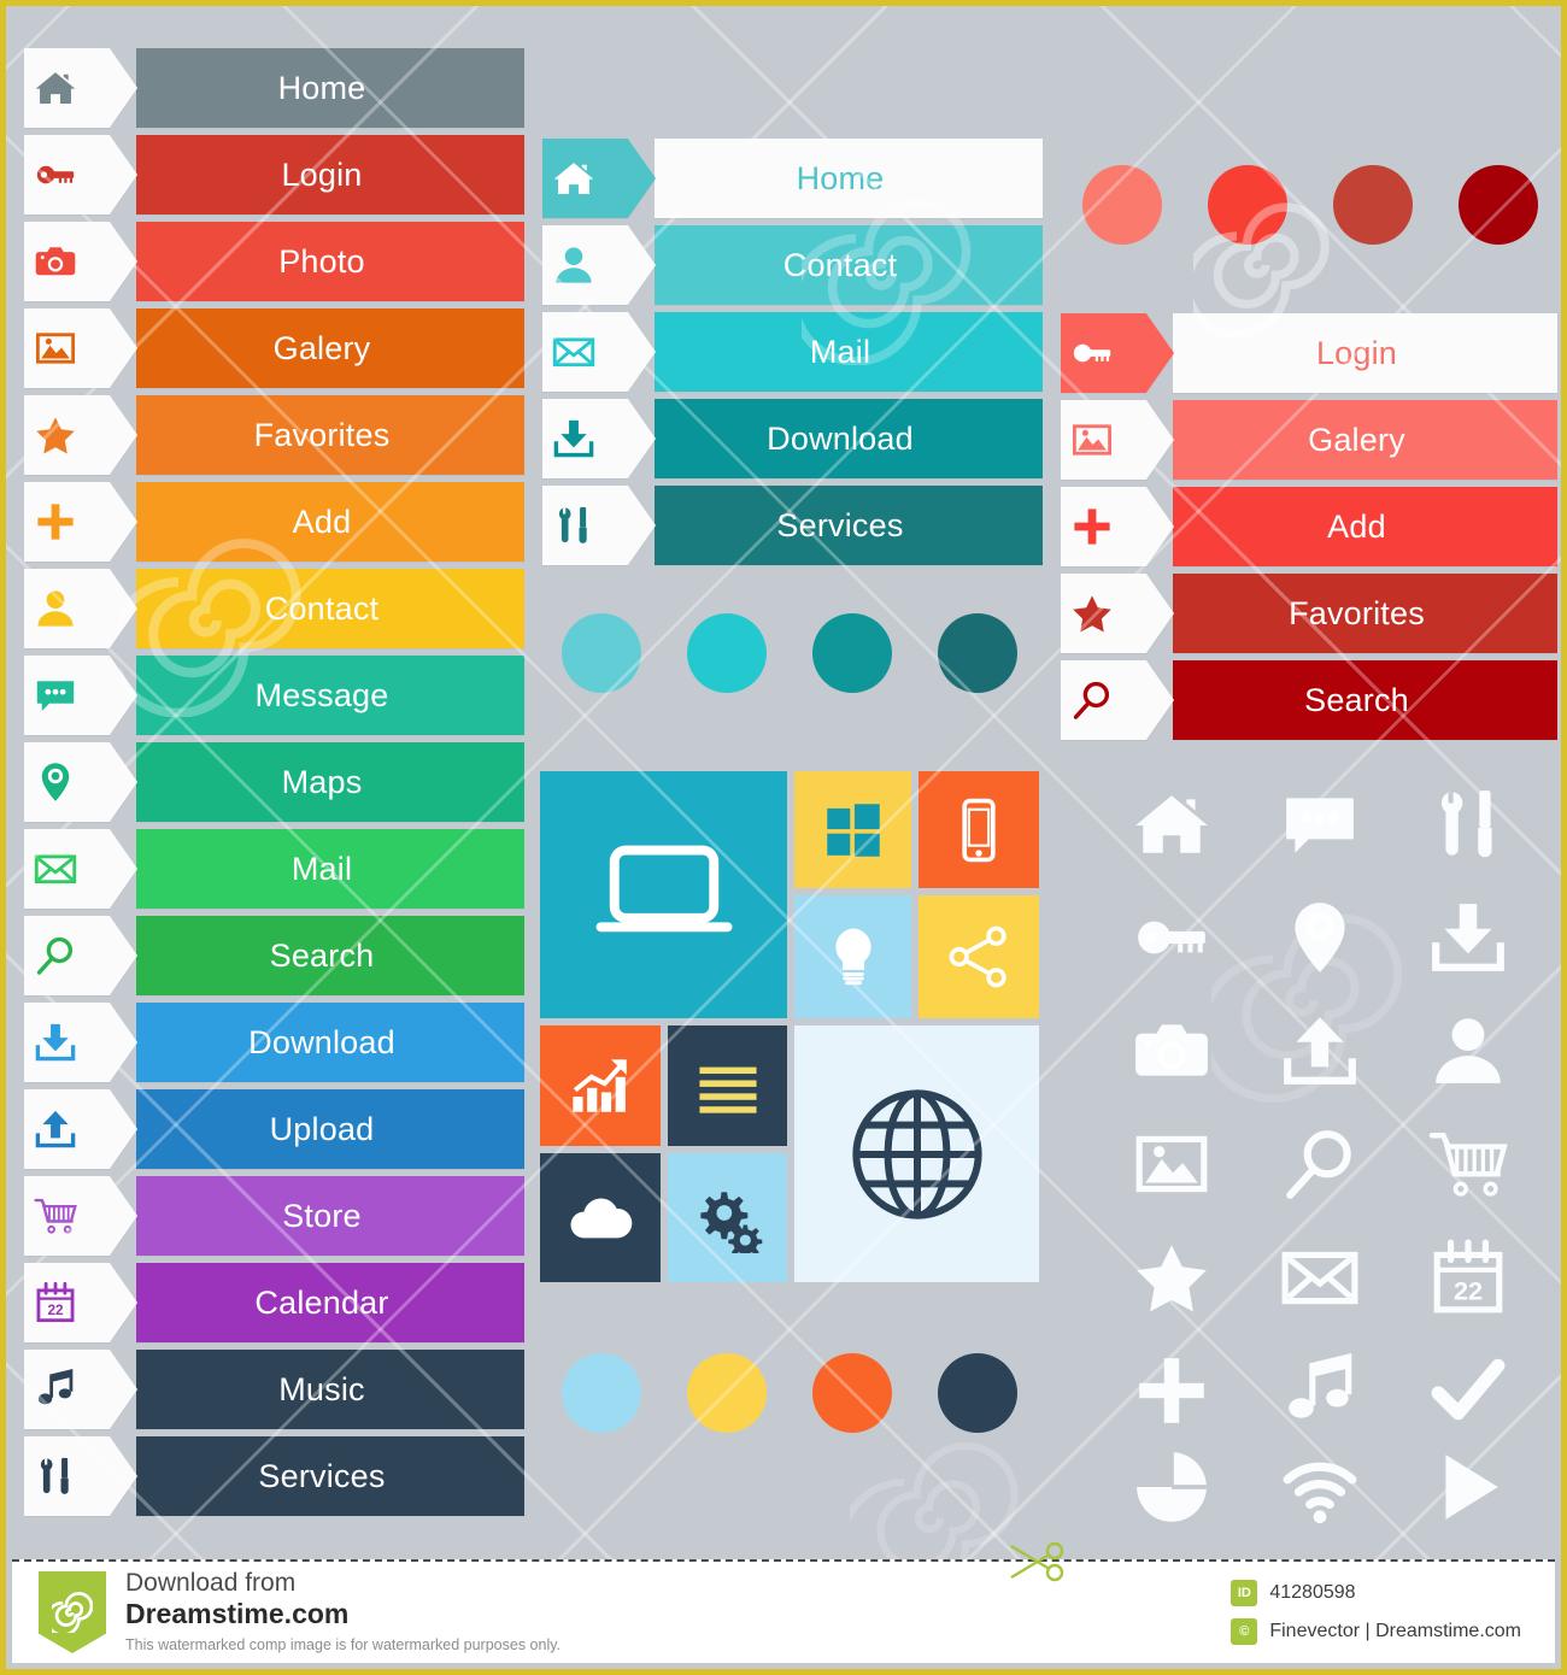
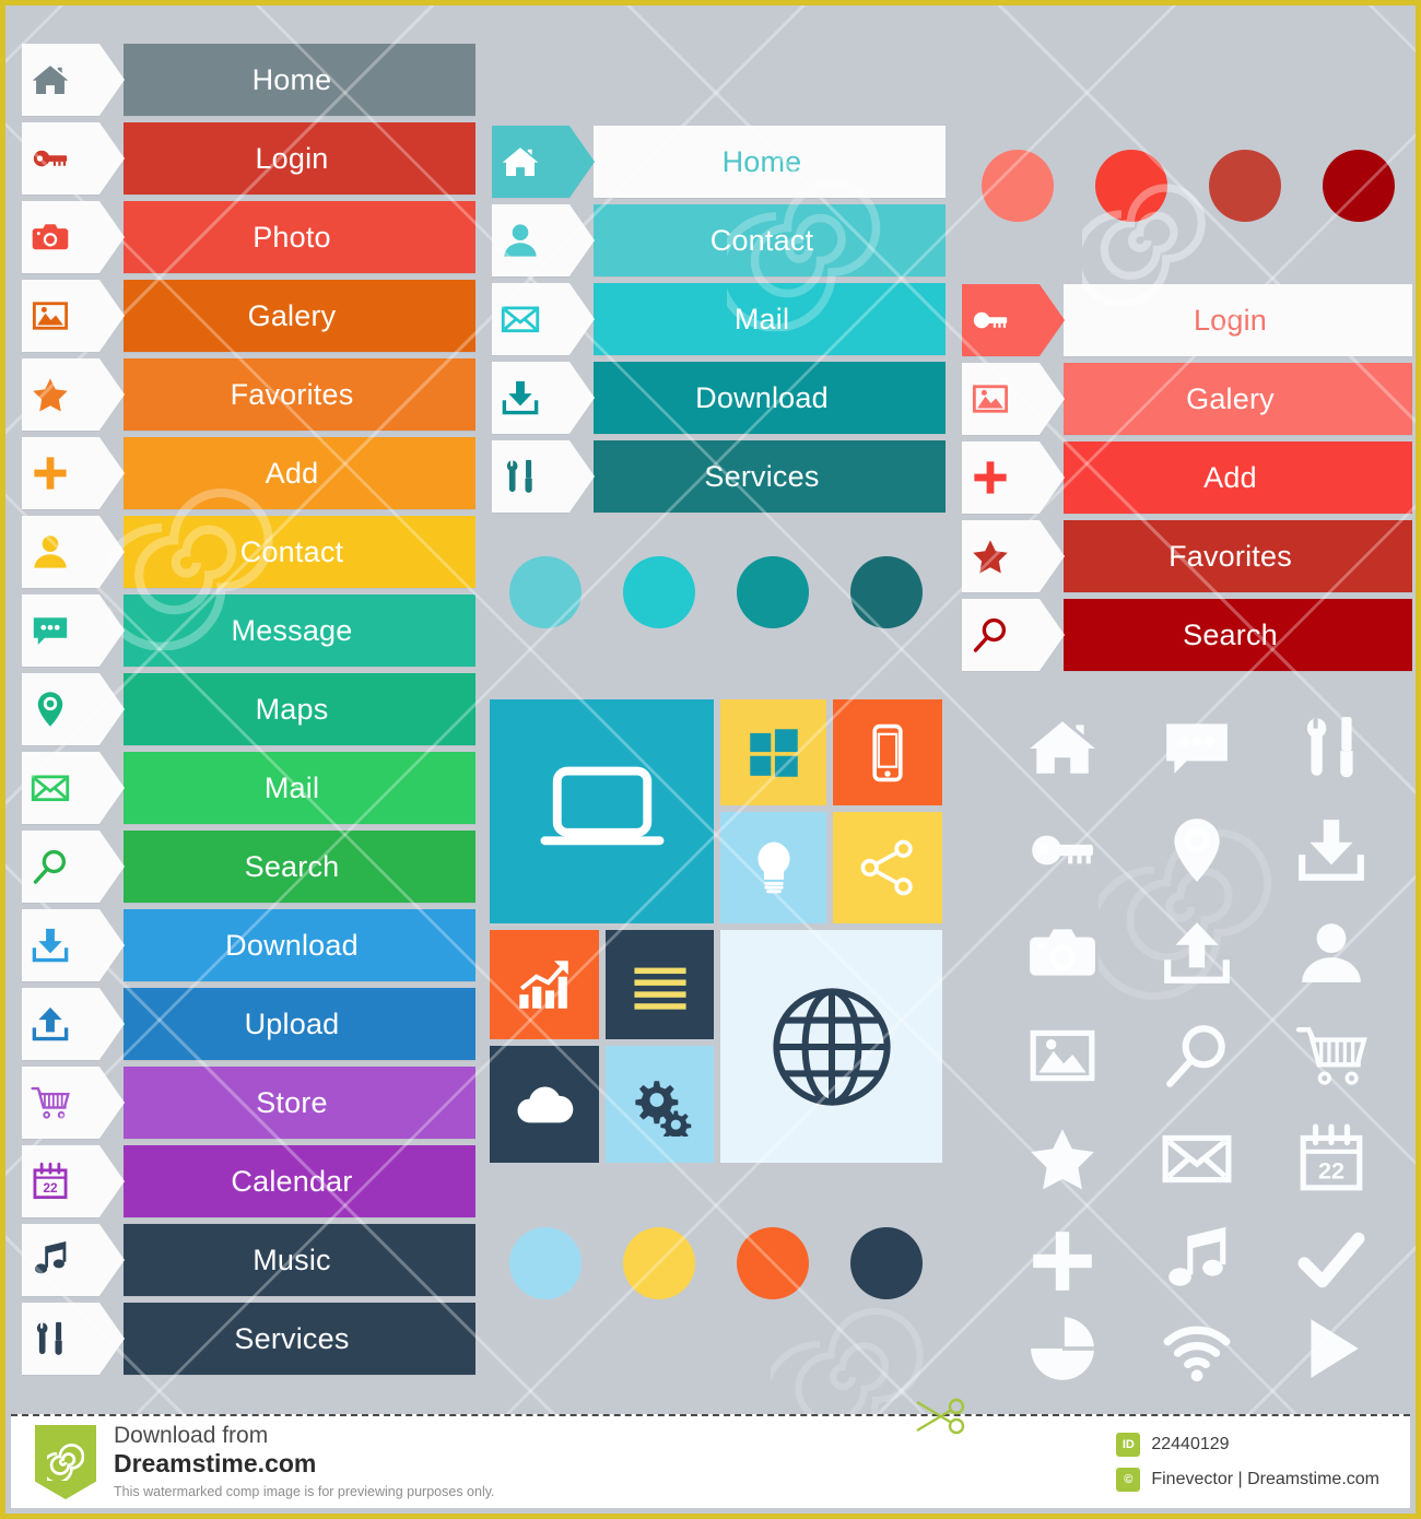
  Download from
  Dreamstime.com
- This watermarked comp image is for watermarked purposes only.
+ This watermarked comp image is for previewing purposes only.
  ID
- 41280598
+ 22440129
  ©
  Finevector | Dreamstime.com
